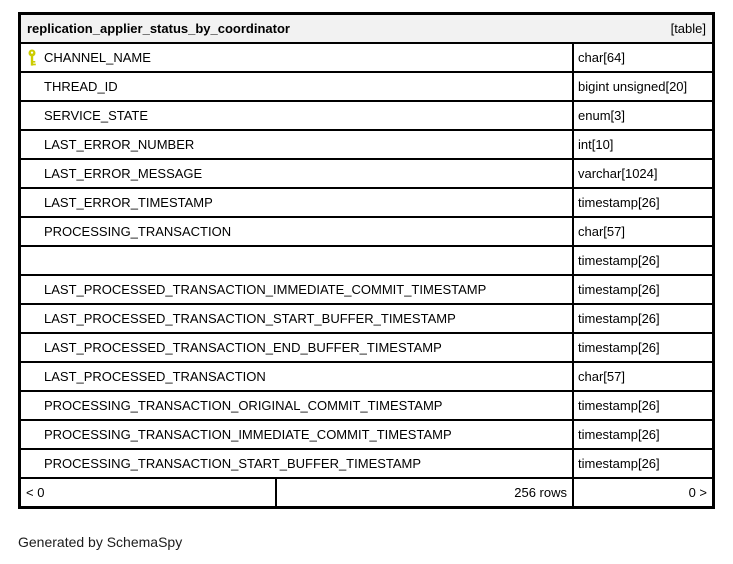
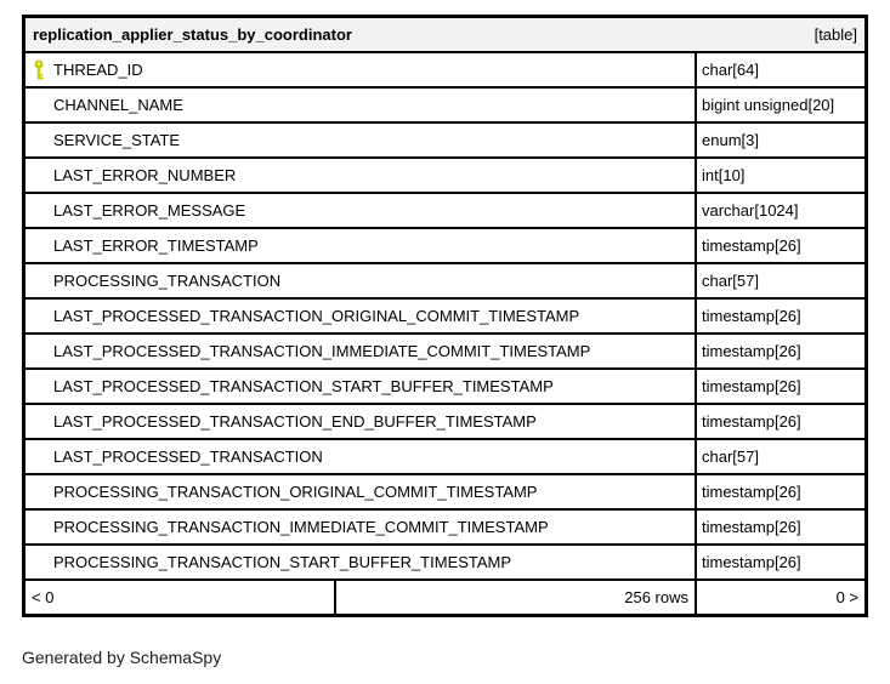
  replication_applier_status_by_coordinator
  [table]
- CHANNEL_NAME
+ THREAD_ID
  char[64]
- THREAD_ID
+ CHANNEL_NAME
  bigint unsigned[20]
  SERVICE_STATE
  enum[3]
  LAST_ERROR_NUMBER
  int[10]
  LAST_ERROR_MESSAGE
  varchar[1024]
  LAST_ERROR_TIMESTAMP
  timestamp[26]
  PROCESSING_TRANSACTION
  char[57]
+ LAST_PROCESSED_TRANSACTION_ORIGINAL_COMMIT_TIMESTAMP
  timestamp[26]
  LAST_PROCESSED_TRANSACTION_IMMEDIATE_COMMIT_TIMESTAMP
  timestamp[26]
  LAST_PROCESSED_TRANSACTION_START_BUFFER_TIMESTAMP
  timestamp[26]
  LAST_PROCESSED_TRANSACTION_END_BUFFER_TIMESTAMP
  timestamp[26]
  LAST_PROCESSED_TRANSACTION
  char[57]
  PROCESSING_TRANSACTION_ORIGINAL_COMMIT_TIMESTAMP
  timestamp[26]
  PROCESSING_TRANSACTION_IMMEDIATE_COMMIT_TIMESTAMP
  timestamp[26]
  PROCESSING_TRANSACTION_START_BUFFER_TIMESTAMP
  timestamp[26]
  < 0
  256 rows
  0 >
  Generated by SchemaSpy
